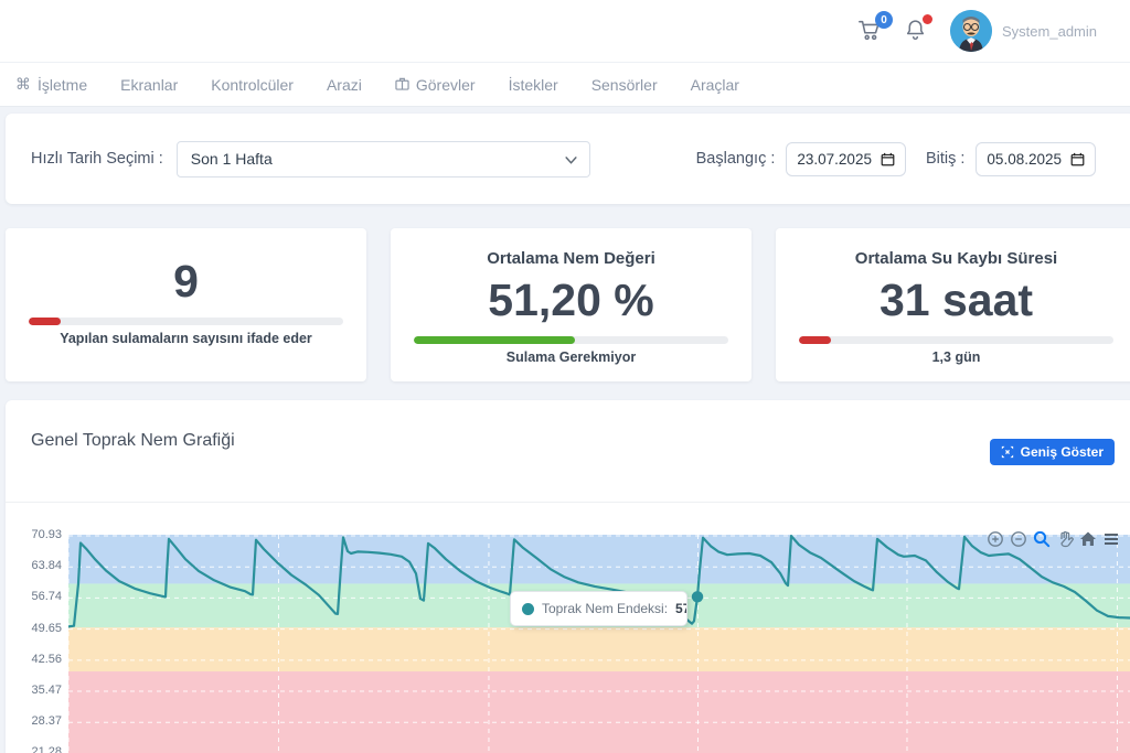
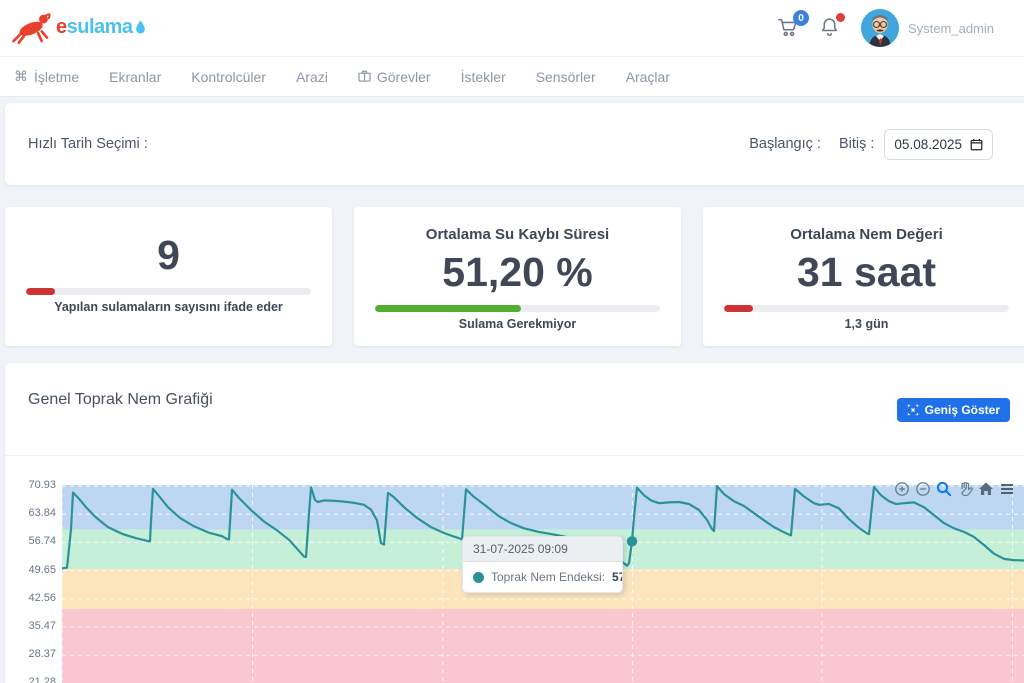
+ e
+ sulama
  0
  System_admin
  ⌘
  İşletme
  Ekranlar
  Kontrolcüler
  Arazi
  Görevler
  İstekler
  Sensörler
  Araçlar
  Hızlı Tarih Seçimi :
- Son 1 Hafta
  Başlangıç :
- 23.07.2025
  Bitiş :
  05.08.2025
  9
  Yapılan sulamaların sayısını ifade eder
- Ortalama Nem Değeri
+ Ortalama Su Kaybı Süresi
  51,20 %
  Sulama Gerekmiyor
- Ortalama Su Kaybı Süresi
+ Ortalama Nem Değeri
  31 saat
  1,3 gün
  Genel Toprak Nem Grafiği
  Geniş Göster
  70.93
  63.84
  56.74
  49.65
  42.56
  35.47
  28.37
  21.28
+ 31-07-2025 09:09
  Toprak Nem Endeksi:
